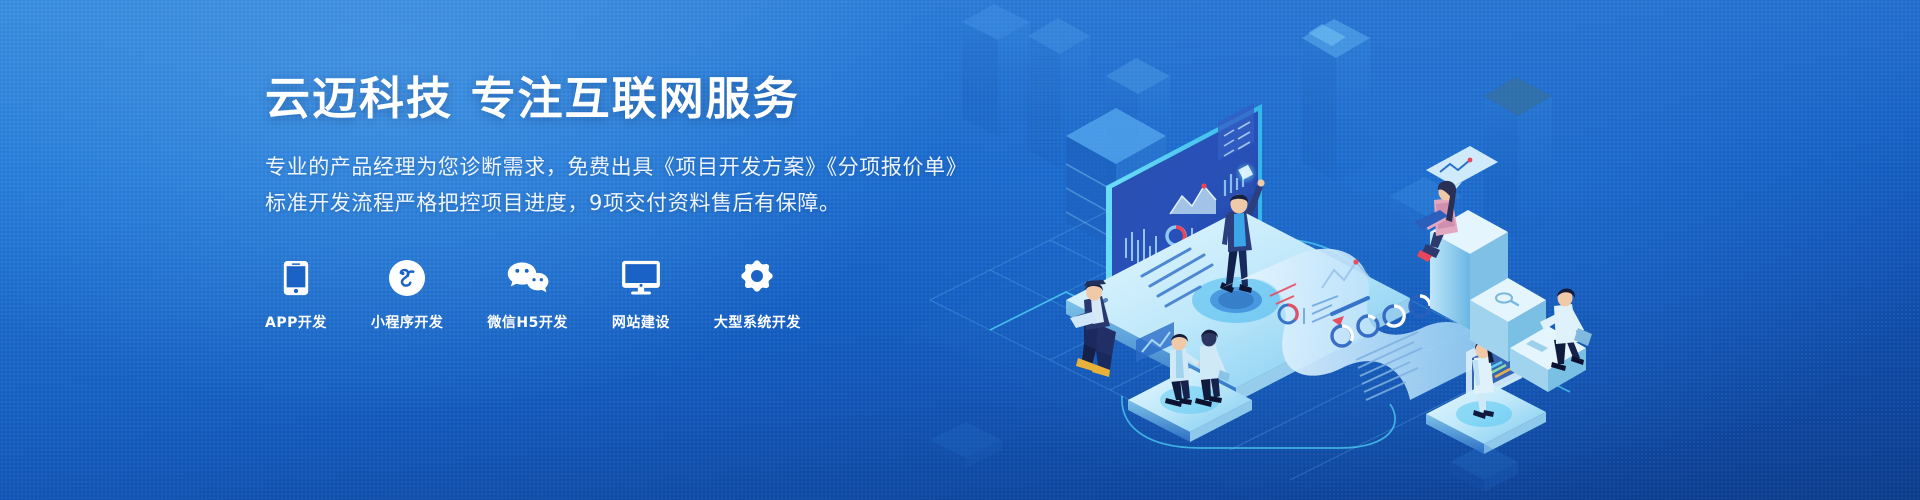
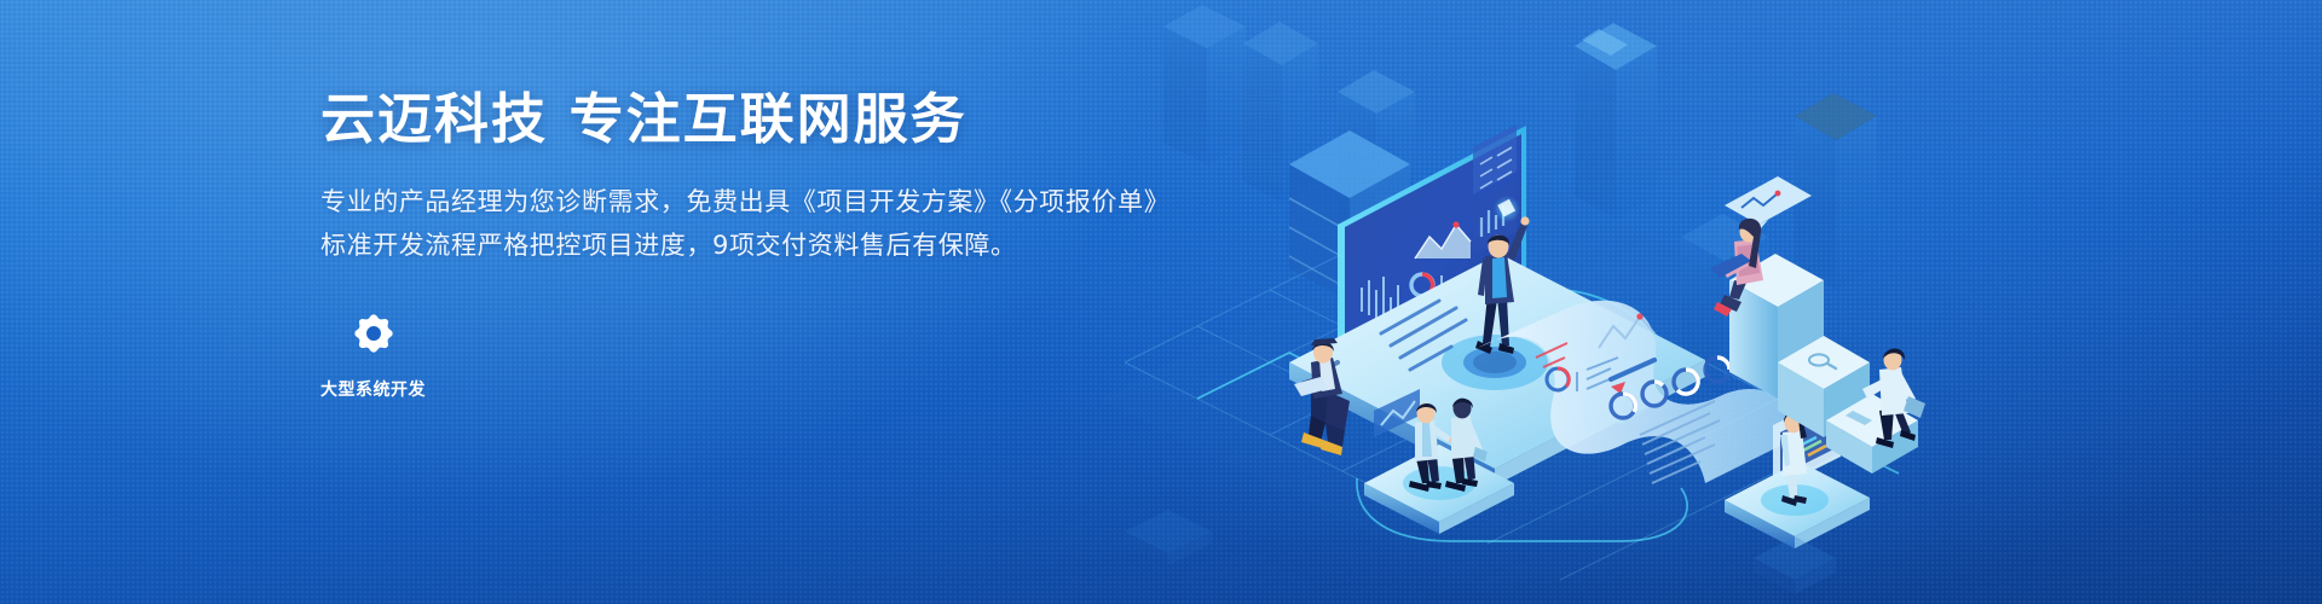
  云迈科技 专注互联网服务
  专业的产品经理为您诊断需求，免费出具《项目开发方案》《分项报价单》
  标准开发流程严格把控项目进度，9项交付资料售后有保障。
- APP开发
- 小程序开发
- 微信H5开发
- 网站建设
  大型系统开发
